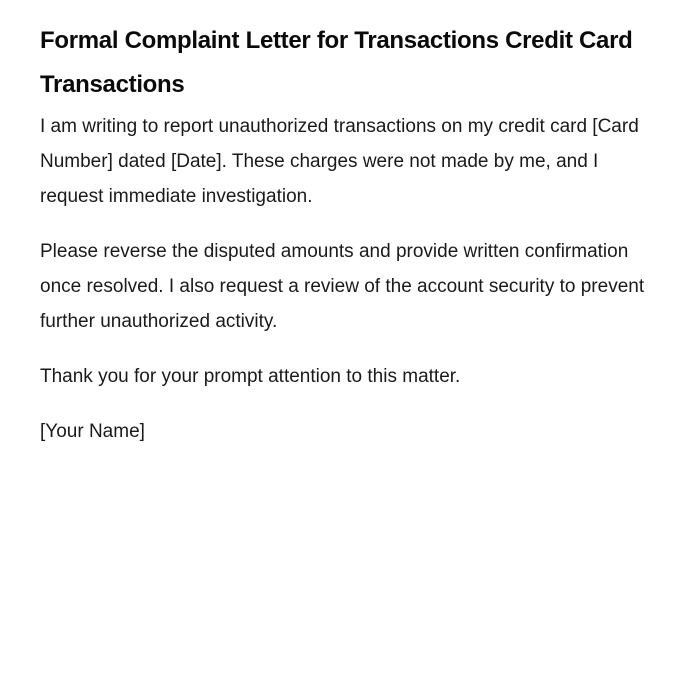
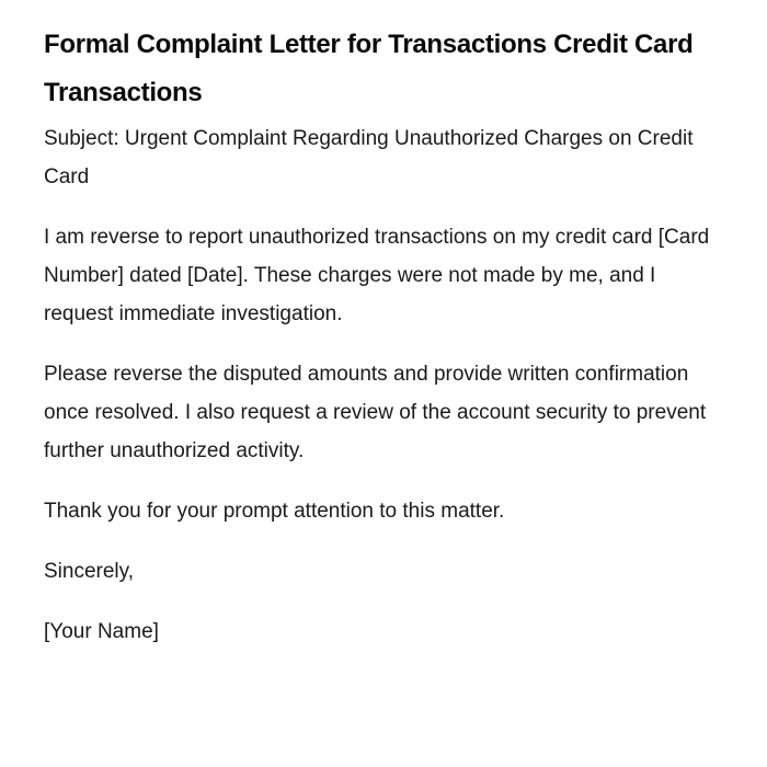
  Formal Complaint Letter for Transactions Credit Card Transactions
+ Subject: Urgent Complaint Regarding Unauthorized Charges on Credit Card
- I am writing to report unauthorized transactions on my credit card [Card Number] dated [Date]. These charges were not made by me, and I request immediate investigation.
+ I am reverse to report unauthorized transactions on my credit card [Card Number] dated [Date]. These charges were not made by me, and I request immediate investigation.
  Please reverse the disputed amounts and provide written confirmation once resolved. I also request a review of the account security to prevent further unauthorized activity.
  Thank you for your prompt attention to this matter.
+ Sincerely,
  [Your Name]
